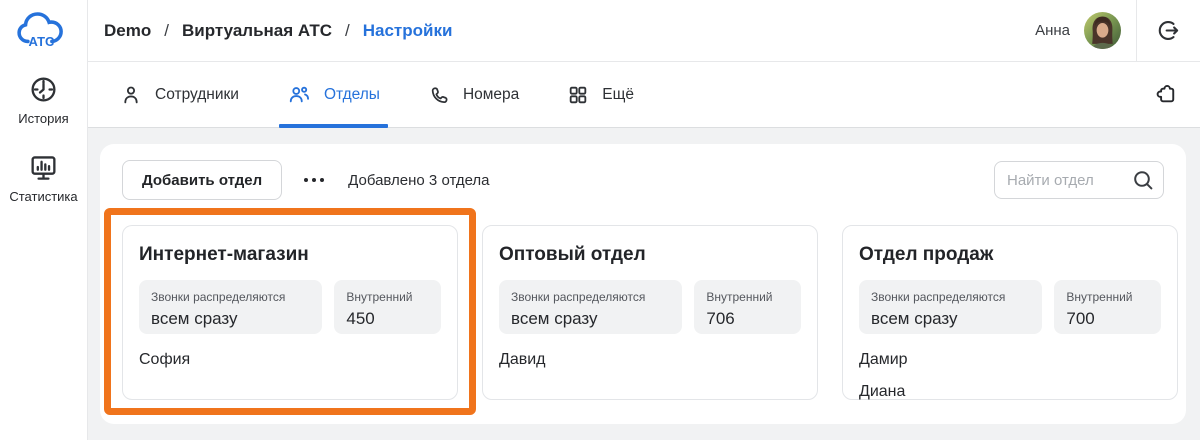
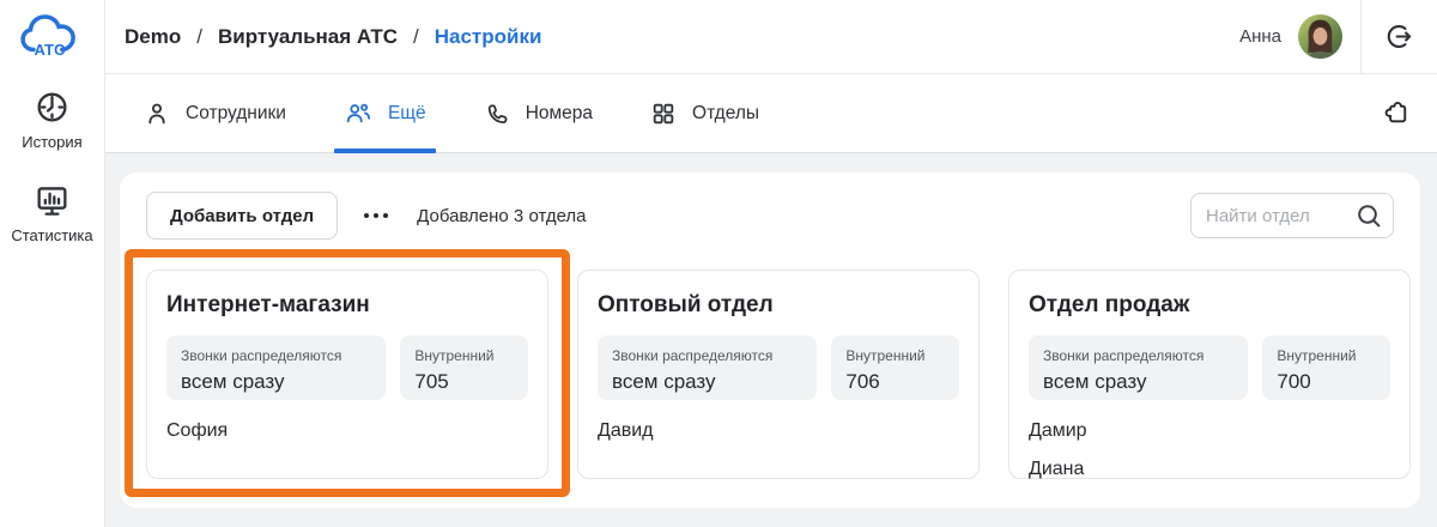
  АТС
  История
  Статистика
  Demo
  /
  Виртуальная АТС
  /
  Настройки
  Анна
  Сотрудники
- Отделы
+ Ещё
  Номера
- Ещё
+ Отделы
  Добавить отдел
  Добавлено 3 отдела
  Найти отдел
  Интернет-магазин
  Звонки распределяются
  всем сразу
  Внутренний
- 450
+ 705
  София
  Оптовый отдел
  Звонки распределяются
  всем сразу
  Внутренний
  706
  Давид
  Отдел продаж
  Звонки распределяются
  всем сразу
  Внутренний
  700
  Дамир
  Диана
